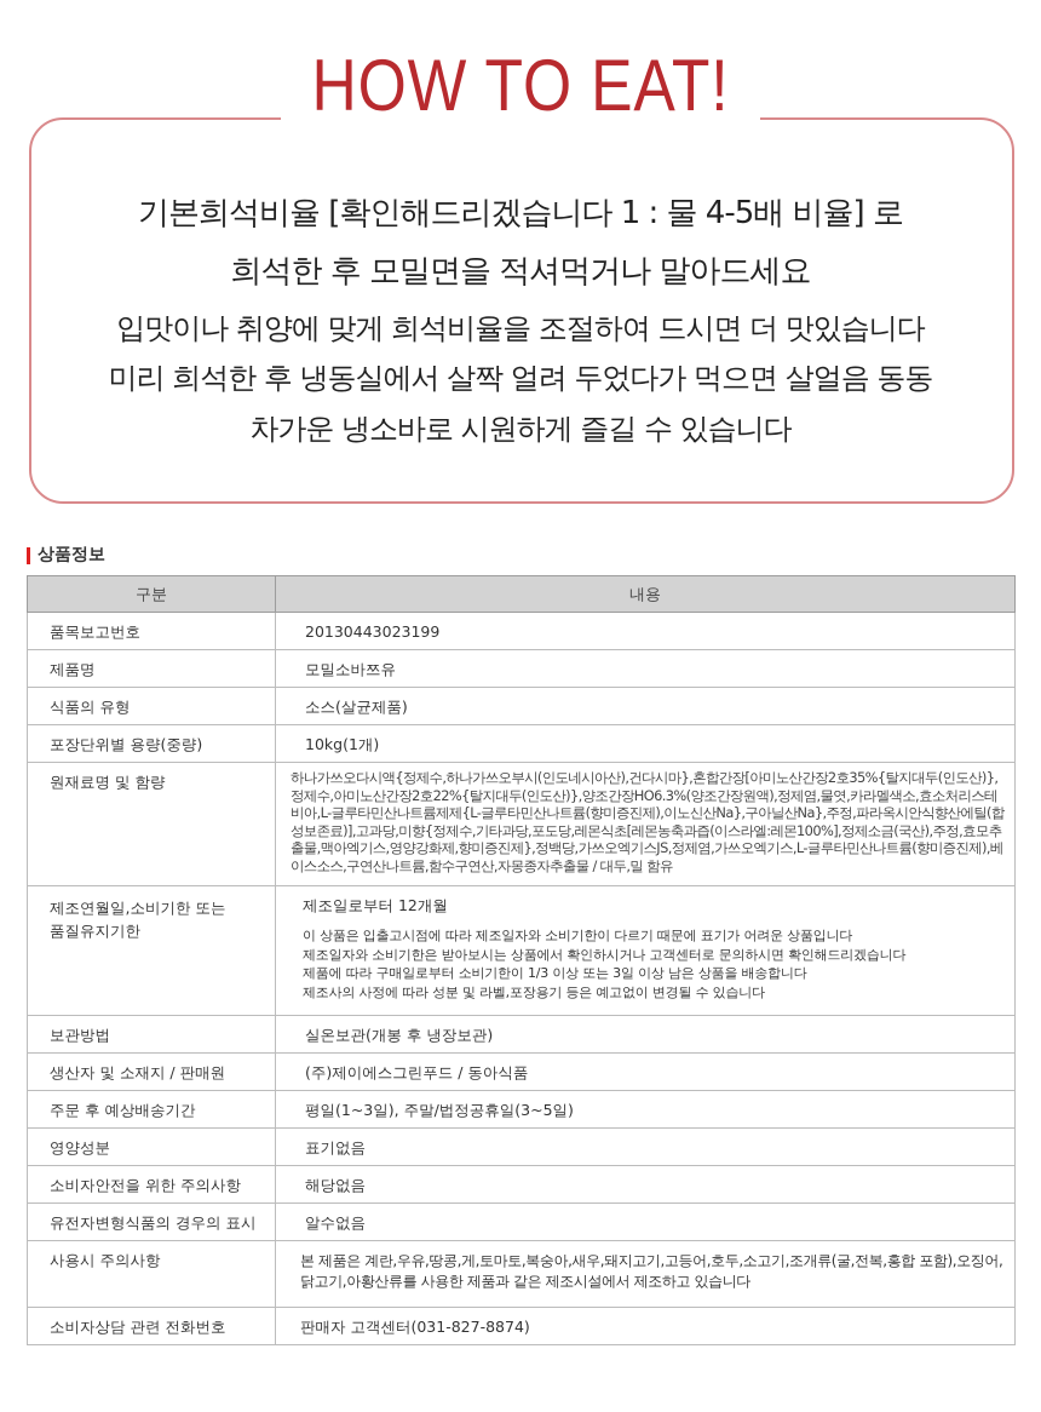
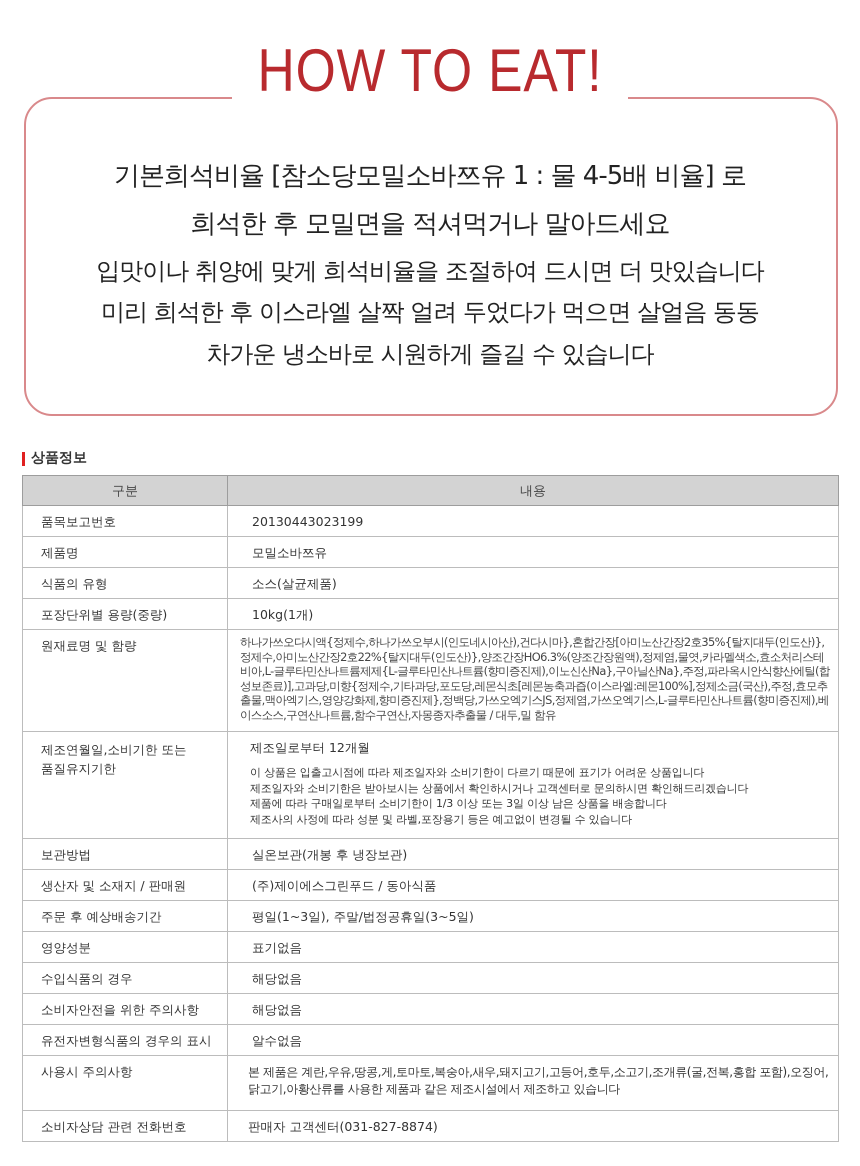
  HOW TO EAT!
- 기본희석비율 [확인해드리겠습니다 1 : 물 4-5배 비율] 로
+ 기본희석비율 [참소당모밀소바쯔유 1 : 물 4-5배 비율] 로
  희석한 후 모밀면을 적셔먹거나 말아드세요
  입맛이나 취양에 맞게 희석비율을 조절하여 드시면 더 맛있습니다
- 미리 희석한 후 냉동실에서 살짝 얼려 두었다가 먹으면 살얼음 동동
+ 미리 희석한 후 이스라엘 살짝 얼려 두었다가 먹으면 살얼음 동동
  차가운 냉소바로 시원하게 즐길 수 있습니다
  상품정보
  구분	내용
  품목보고번호	20130443023199
  제품명	모밀소바쯔유
  식품의 유형	소스(살균제품)
  포장단위별 용량(중량)	10kg(1개)
  원재료명 및 함량	하나가쓰오다시액{정제수,하나가쓰오부시(인도네시아산),건다시마},혼합간장[아미노산간장2호35%{탈지대두(인도산)},정제수,아미노산간장2호22%{탈지대두(인도산)},양조간장HO6.3%(양조간장원액),정제염,물엿,카라멜색소,효소처리스테비아,L-글루타민산나트륨제제{L-글루타민산나트륨(향미증진제),이노신산Na},구아닐산Na},주정,파라옥시안식향산에틸(합성보존료)],고과당,미향{정제수,기타과당,포도당,레몬식초[레몬농축과즙(이스라엘:레몬100%],정제소금(국산),주정,효모추출물,맥아엑기스,영양강화제,향미증진제},정백당,가쓰오엑기스JS,정제염,가쓰오엑기스,L-글루타민산나트륨(향미증진제),베이스소스,구연산나트륨,함수구연산,자몽종자추출물 / 대두,밀 함유
  제조연월일,소비기한 또는 품질유지기한	제조일로부터 12개월 이 상품은 입출고시점에 따라 제조일자와 소비기한이 다르기 때문에 표기가 어려운 상품입니다 제조일자와 소비기한은 받아보시는 상품에서 확인하시거나 고객센터로 문의하시면 확인해드리겠습니다 제품에 따라 구매일로부터 소비기한이 1/3 이상 또는 3일 이상 남은 상품을 배송합니다 제조사의 사정에 따라 성분 및 라벨,포장용기 등은 예고없이 변경될 수 있습니다
  보관방법	실온보관(개봉 후 냉장보관)
  생산자 및 소재지 / 판매원	(주)제이에스그린푸드 / 동아식품
  주문 후 예상배송기간	평일(1~3일), 주말/법정공휴일(3~5일)
  영양성분	표기없음
+ 수입식품의 경우	해당없음
  소비자안전을 위한 주의사항	해당없음
  유전자변형식품의 경우의 표시	알수없음
  사용시 주의사항	본 제품은 계란,우유,땅콩,게,토마토,복숭아,새우,돼지고기,고등어,호두,소고기,조개류(굴,전복,홍합 포함),오징어,닭고기,아황산류를 사용한 제품과 같은 제조시설에서 제조하고 있습니다
  소비자상담 관련 전화번호	판매자 고객센터(031-827-8874)
